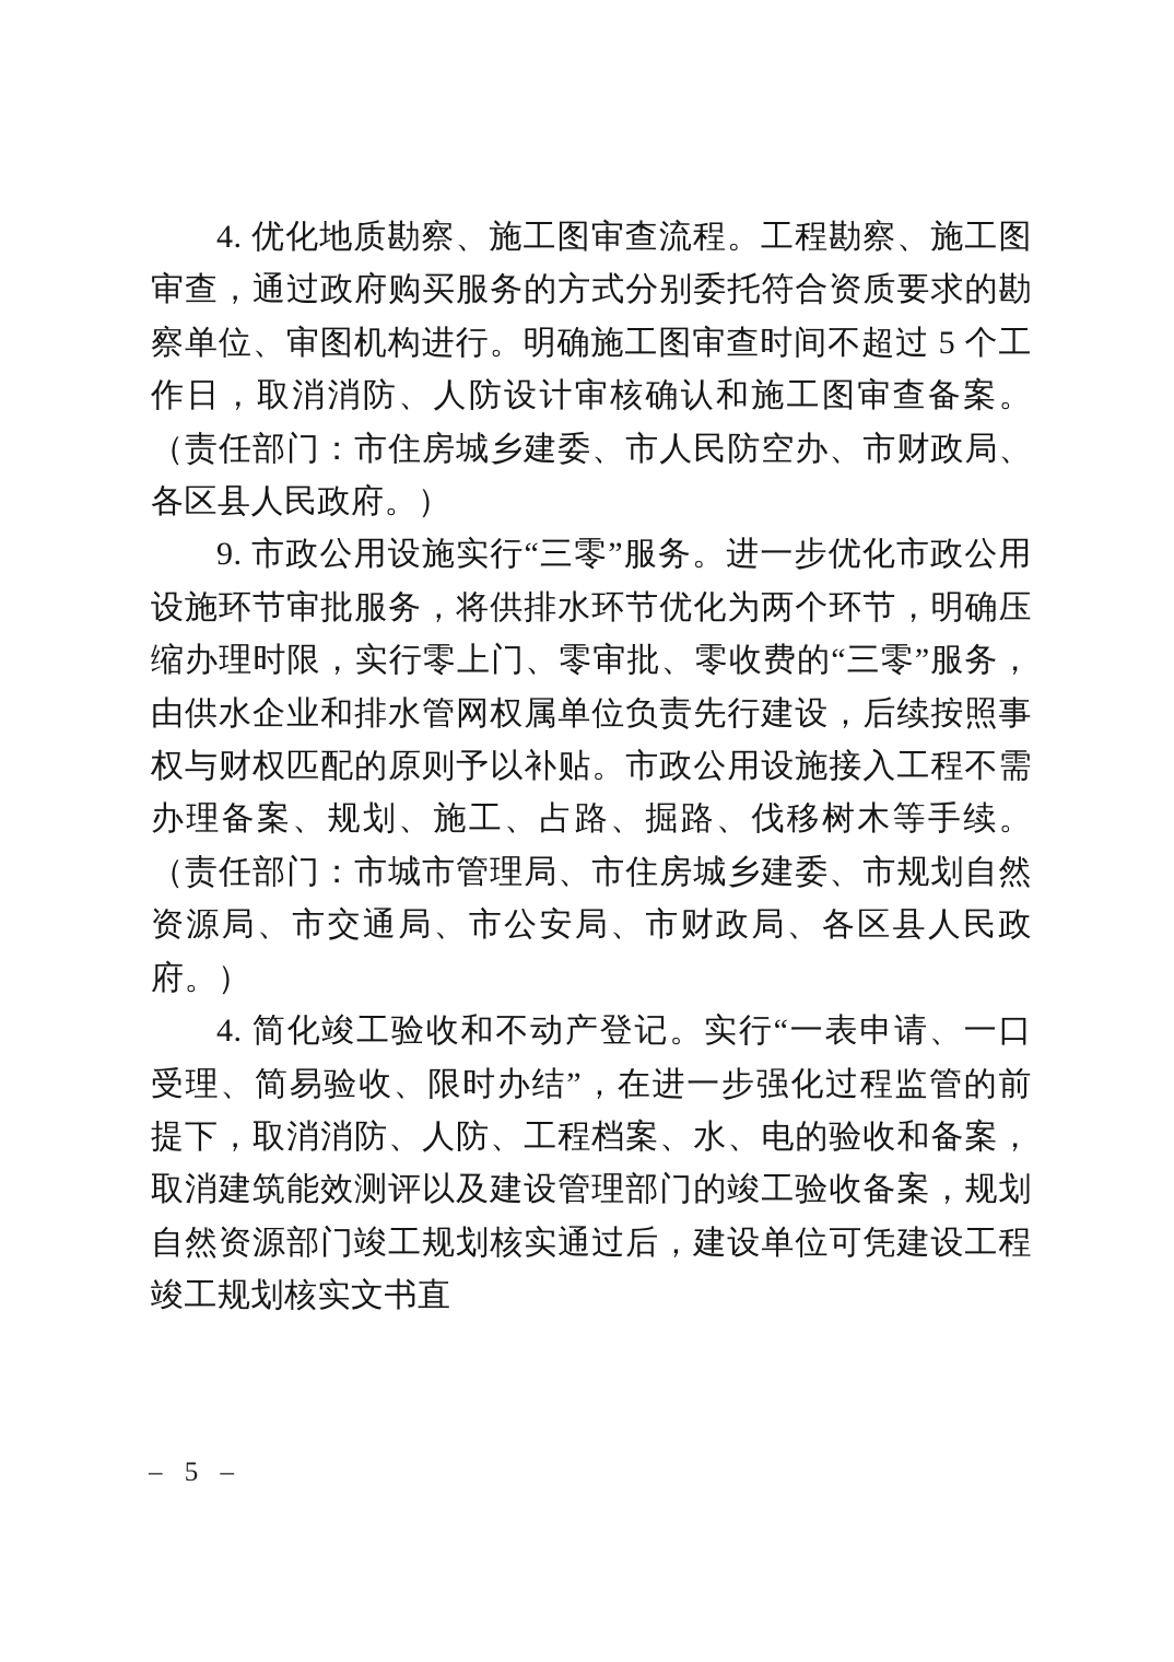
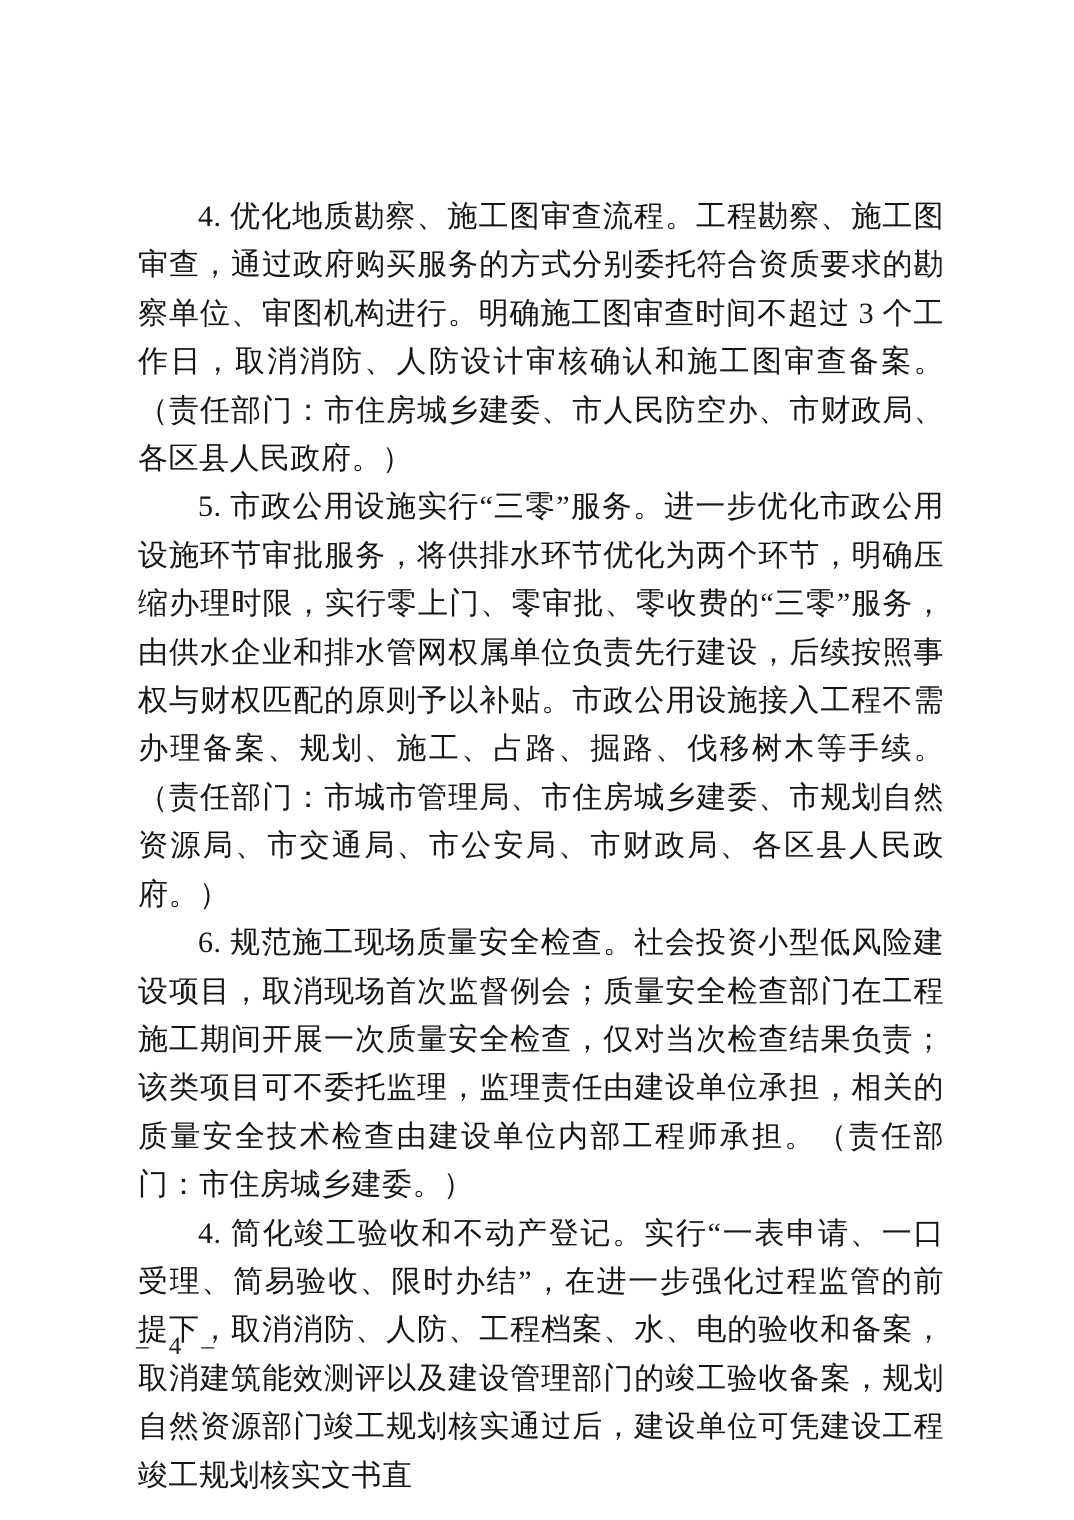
- 4. 优化地质勘察、施工图审查流程。工程勘察、施工图审查，通过政府购买服务的方式分别委托符合资质要求的勘察单位、审图机构进行。明确施工图审查时间不超过 5 个工作日，取消消防、人防设计审核确认和施工图审查备案。（责任部门：市住房城乡建委、市人民防空办、市财政局、各区县人民政府。）
+ 4. 优化地质勘察、施工图审查流程。工程勘察、施工图审查，通过政府购买服务的方式分别委托符合资质要求的勘察单位、审图机构进行。明确施工图审查时间不超过 3 个工作日，取消消防、人防设计审核确认和施工图审查备案。（责任部门：市住房城乡建委、市人民防空办、市财政局、各区县人民政府。）
- 9. 市政公用设施实行“三零”服务。进一步优化市政公用设施环节审批服务，将供排水环节优化为两个环节，明确压缩办理时限，实行零上门、零审批、零收费的“三零”服务，由供水企业和排水管网权属单位负责先行建设，后续按照事权与财权匹配的原则予以补贴。市政公用设施接入工程不需办理备案、规划、施工、占路、掘路、伐移树木等手续。（责任部门：市城市管理局、市住房城乡建委、市规划自然资源局、市交通局、市公安局、市财政局、各区县人民政府。）
+ 5. 市政公用设施实行“三零”服务。进一步优化市政公用设施环节审批服务，将供排水环节优化为两个环节，明确压缩办理时限，实行零上门、零审批、零收费的“三零”服务，由供水企业和排水管网权属单位负责先行建设，后续按照事权与财权匹配的原则予以补贴。市政公用设施接入工程不需办理备案、规划、施工、占路、掘路、伐移树木等手续。（责任部门：市城市管理局、市住房城乡建委、市规划自然资源局、市交通局、市公安局、市财政局、各区县人民政府。）
+ 6. 规范施工现场质量安全检查。社会投资小型低风险建设项目，取消现场首次监督例会；质量安全检查部门在工程施工期间开展一次质量安全检查，仅对当次检查结果负责；该类项目可不委托监理，监理责任由建设单位承担，相关的质量安全技术检查由建设单位内部工程师承担。（责任部门：市住房城乡建委。）
  4. 简化竣工验收和不动产登记。实行“一表申请、一口受理、简易验收、限时办结”，在进一步强化过程监管的前提下，取消消防、人防、工程档案、水、电的验收和备案，取消建筑能效测评以及建设管理部门的竣工验收备案，规划自然资源部门竣工规划核实通过后，建设单位可凭建设工程竣工规划核实文书直
- – 5 –
+ – 4 –
